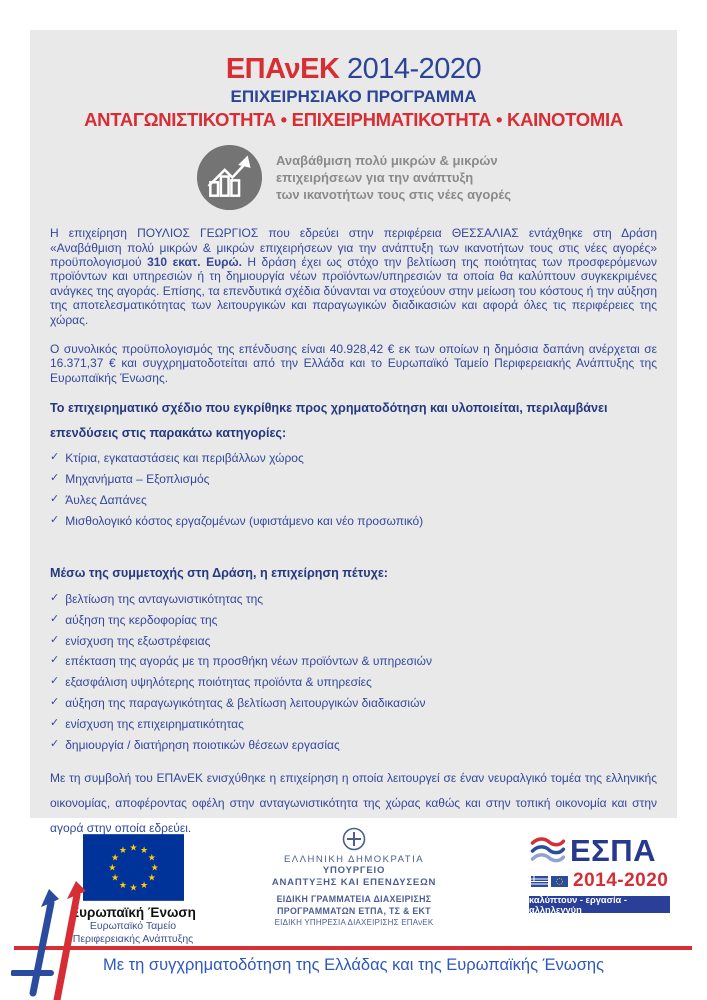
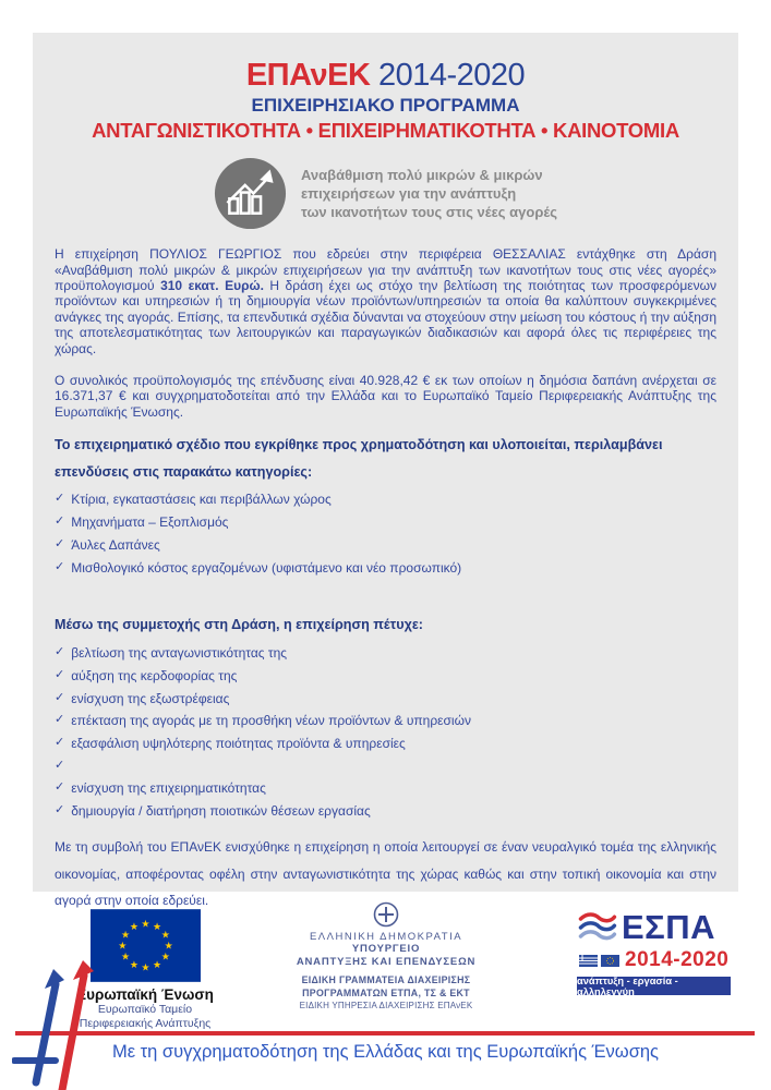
  ΕΠΑνΕΚ 2014-2020
  ΕΠΙΧΕΙΡΗΣΙΑΚΟ ΠΡΟΓΡΑΜΜΑ
  ΑΝΤΑΓΩΝΙΣΤΙΚΟΤΗΤΑ • ΕΠΙΧΕΙΡΗΜΑΤΙΚΟΤΗΤΑ • ΚΑΙΝΟΤΟΜΙΑ
  Αναβάθμιση πολύ μικρών & μικρών
  επιχειρήσεων για την ανάπτυξη
  των ικανοτήτων τους στις νέες αγορές
  Η επιχείρηση ΠΟΥΛΙΟΣ ΓΕΩΡΓΙΟΣ που εδρεύει στην περιφέρεια ΘΕΣΣΑΛΙΑΣ εντάχθηκε στη Δράση «Αναβάθμιση πολύ μικρών & μικρών επιχειρήσεων για την ανάπτυξη των ικανοτήτων τους στις νέες αγορές» προϋπολογισμού 310 εκατ. Ευρώ. Η δράση έχει ως στόχο την βελτίωση της ποιότητας των προσφερόμενων προϊόντων και υπηρεσιών ή τη δημιουργία νέων προϊόντων/υπηρεσιών τα οποία θα καλύπτουν συγκεκριμένες ανάγκες της αγοράς. Επίσης, τα επενδυτικά σχέδια δύνανται να στοχεύουν στην μείωση του κόστους ή την αύξηση της αποτελεσματικότητας των λειτουργικών και παραγωγικών διαδικασιών και αφορά όλες τις περιφέρειες της χώρας.
  Ο συνολικός προϋπολογισμός της επένδυσης είναι 40.928,42 € εκ των οποίων η δημόσια δαπάνη ανέρχεται σε 16.371,37 € και συγχρηματοδοτείται από την Ελλάδα και το Ευρωπαϊκό Ταμείο Περιφερειακής Ανάπτυξης της Ευρωπαϊκής Ένωσης.
  Το επιχειρηματικό σχέδιο που εγκρίθηκε προς χρηματοδότηση και υλοποιείται, περιλαμβάνει επενδύσεις στις παρακάτω κατηγορίες:
  ✓
  Κτίρια, εγκαταστάσεις και περιβάλλων χώρος
  ✓
  Μηχανήματα – Εξοπλισμός
  ✓
  Άυλες Δαπάνες
  ✓
  Μισθολογικό κόστος εργαζομένων (υφιστάμενο και νέο προσωπικό)
  Μέσω της συμμετοχής στη Δράση, η επιχείρηση πέτυχε:
  ✓
  βελτίωση της ανταγωνιστικότητας της
  ✓
  αύξηση της κερδοφορίας της
  ✓
  ενίσχυση της εξωστρέφειας
  ✓
  επέκταση της αγοράς με τη προσθήκη νέων προϊόντων & υπηρεσιών
  ✓
  εξασφάλιση υψηλότερης ποιότητας προϊόντα & υπηρεσίες
  ✓
- αύξηση της παραγωγικότητας & βελτίωση λειτουργικών διαδικασιών
  ✓
  ενίσχυση της επιχειρηματικότητας
  ✓
  δημιουργία / διατήρηση ποιοτικών θέσεων εργασίας
  Με τη συμβολή του ΕΠΑνΕΚ ενισχύθηκε η επιχείρηση η οποία λειτουργεί σε έναν νευραλγικό τομέα της ελληνικής οικονομίας, αποφέροντας οφέλη στην ανταγωνιστικότητα της χώρας καθώς και στην τοπική οικονομία και στην αγορά στην οποία εδρεύει.
  ★
  ★
  ★
  ★
  ★
  ★
  ★
  ★
  ★
  ★
  ★
  ★
  υρωπαϊκή Ένωση
  Ευρωπαϊκό Ταμείο
  Περιφερειακής Ανάπτυξης
  ΕΛΛΗΝΙΚΗ ΔΗΜΟΚΡΑΤΙΑ
  ΥΠΟΥΡΓΕΙΟ
  ΑΝΑΠΤΥΞΗΣ ΚΑΙ ΕΠΕΝΔΥΣΕΩΝ
  ΕΙΔΙΚΗ ΓΡΑΜΜΑΤΕΙΑ ΔΙΑΧΕΙΡΙΣΗΣ
  ΠΡΟΓΡΑΜΜΑΤΩΝ ΕΤΠΑ, ΤΣ & ΕΚΤ
  ΕΙΔΙΚΗ ΥΠΗΡΕΣΙΑ ΔΙΑΧΕΙΡΙΣΗΣ ΕΠΑνΕΚ
  ΕΣΠΑ
  2014-2020
- καλύπτουν - εργασία - αλληλεγγύη
+ ανάπτυξη - εργασία - αλληλεγγύη
  Με τη συγχρηματοδότηση της Ελλάδας και της Ευρωπαϊκής Ένωσης
